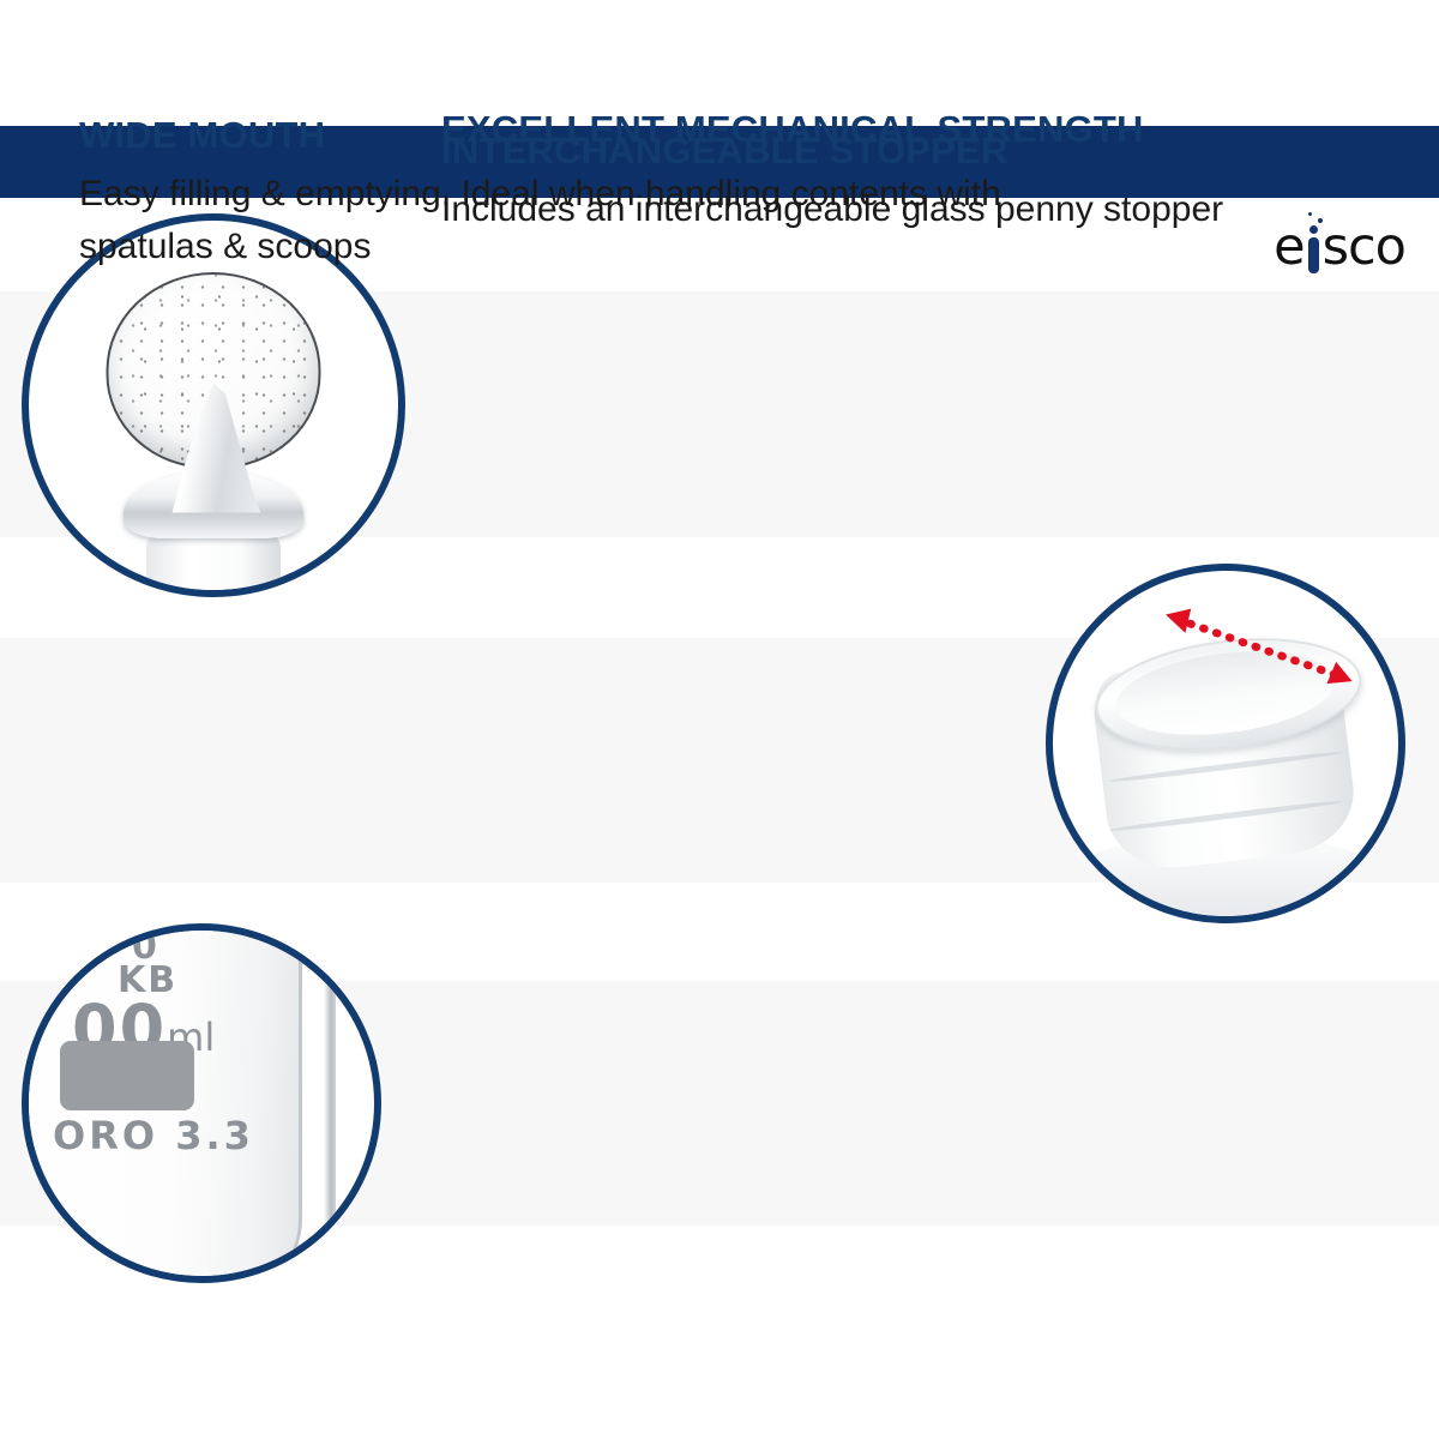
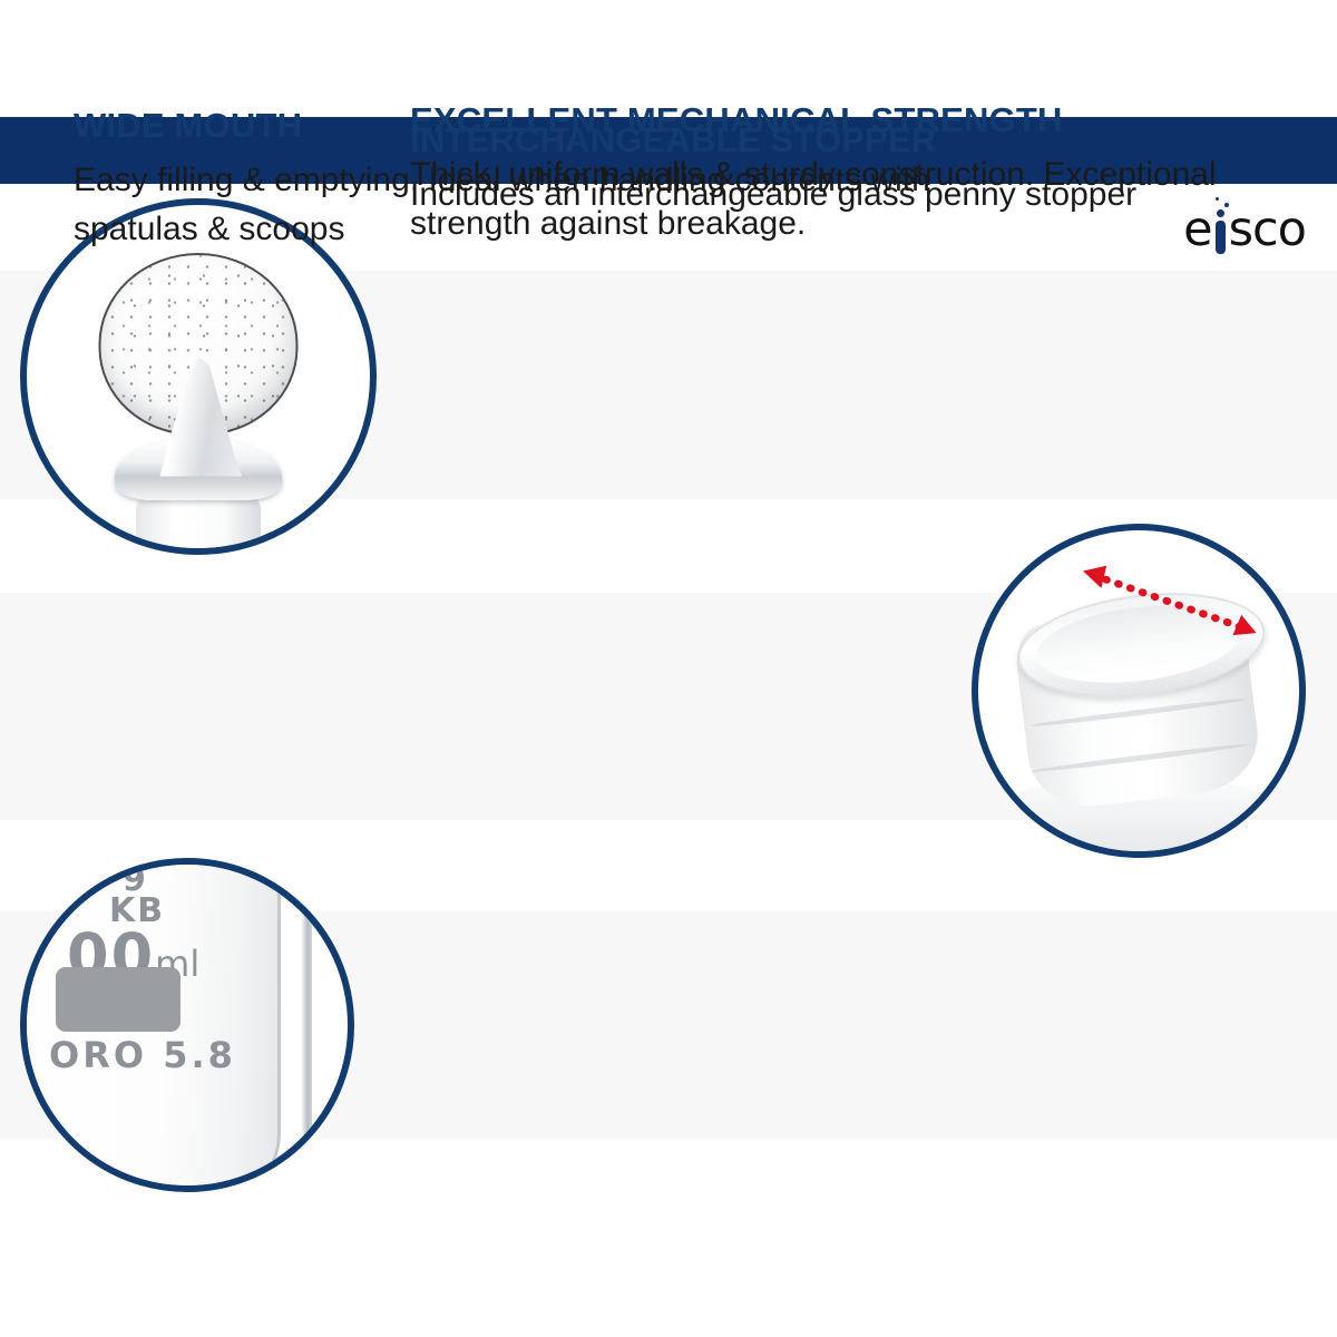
  e
  sco
  Includes an interchangeable glass penny stopper
  WIDE MOUTH
  Easy filling & emptying. Ideal when handling contents with spatulas & scoops
- 0
+ 9
  KB
  00ml
- ORO 3.3
+ ORO 5.8
  EXCELLENT MECHANICAL STRENGTH
+ Thick, uniform walls & sturdy construction. Exceptional strength against breakage.
